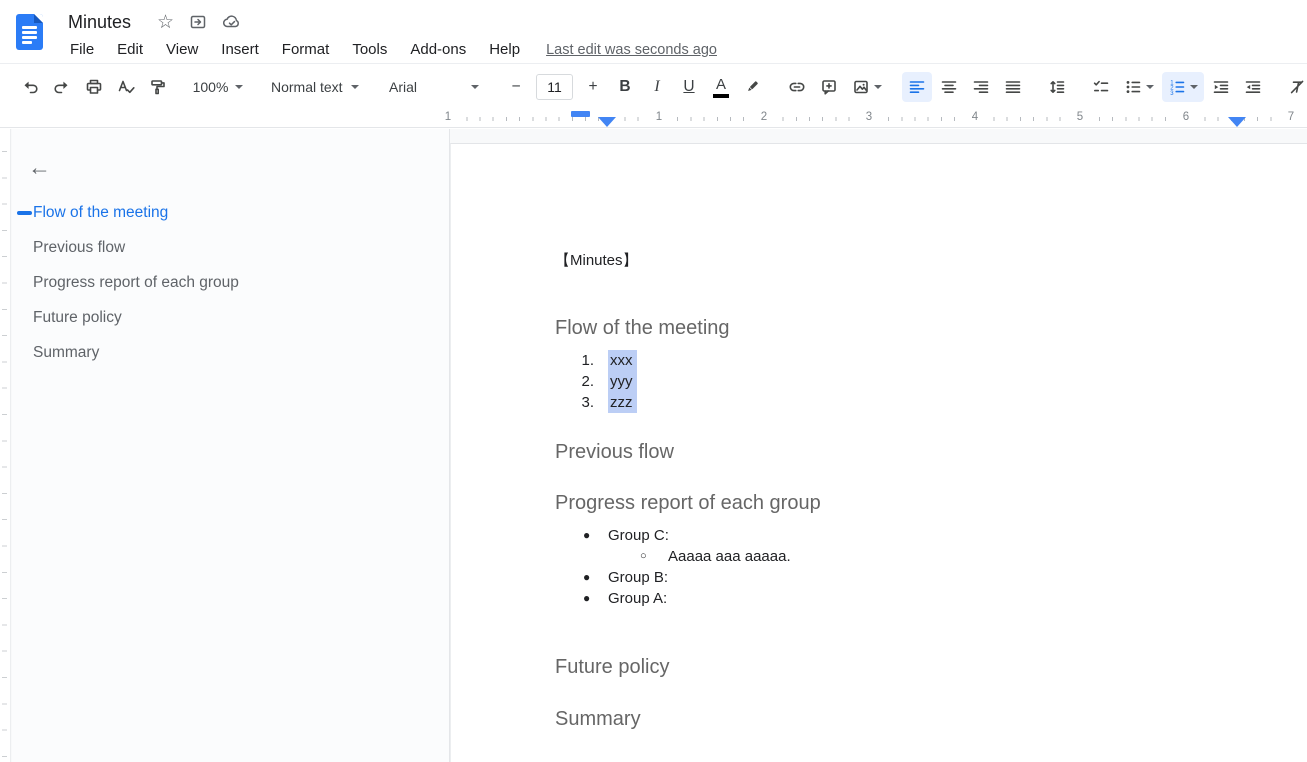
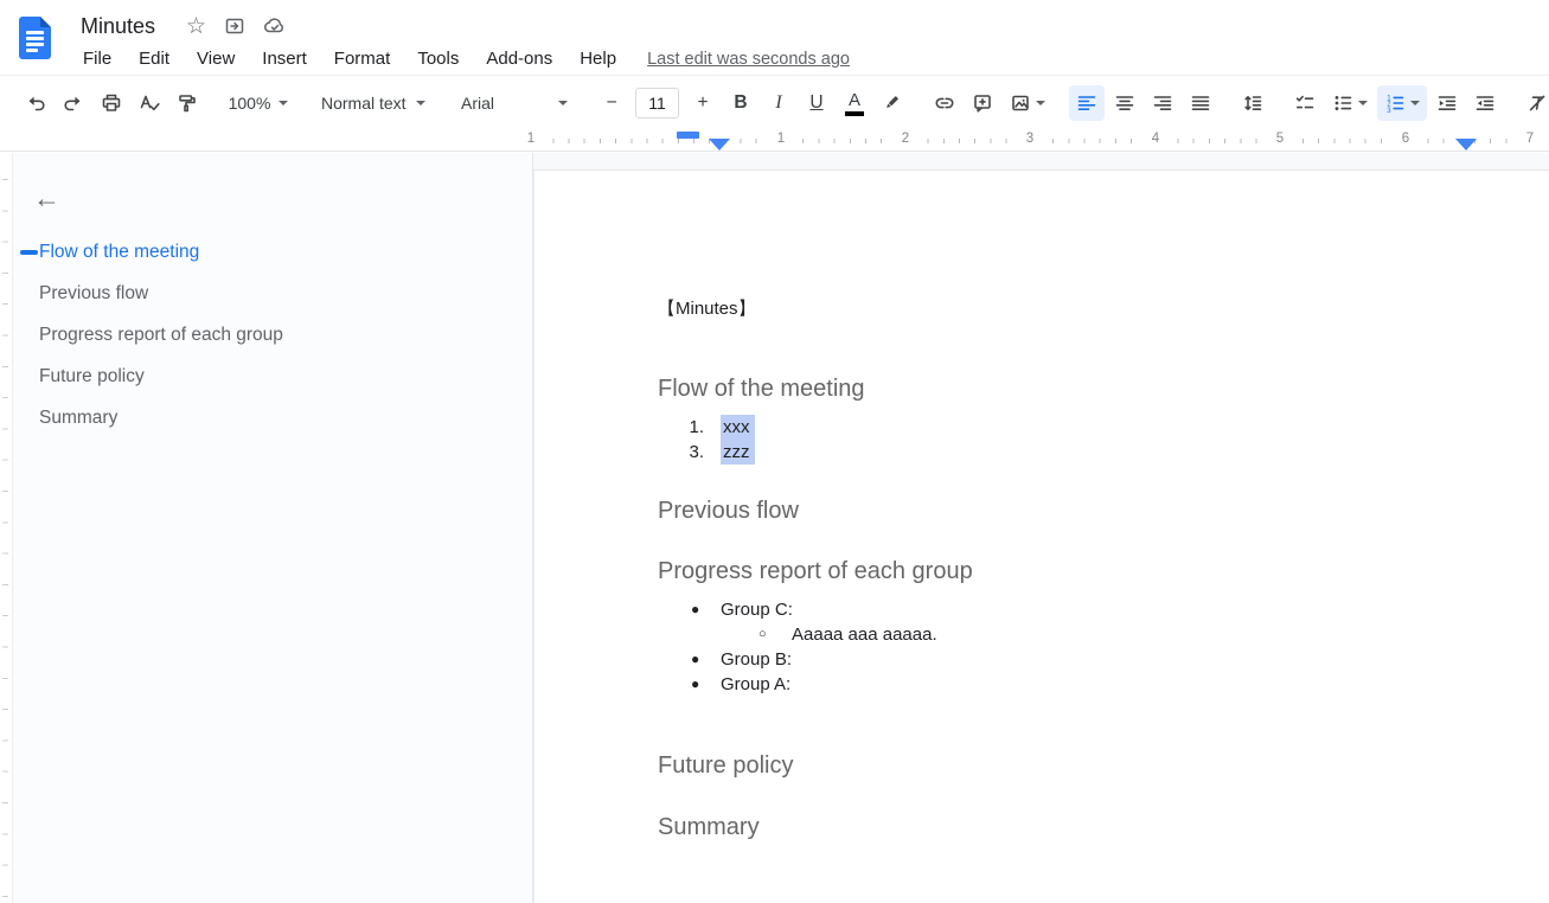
  Minutes
  ☆
  File
  Edit
  View
  Insert
  Format
  Tools
  Add-ons
  Help
  Last edit was seconds ago
  100%
  Normal text
  Arial
  −
  11
  +
  B
  I
  U
  A
  1
  1
  2
  3
  4
  5
  6
  7
  ←
  Flow of the meeting
  Previous flow
  Progress report of each group
  Future policy
  Summary
  【Minutes】
  Flow of the meeting
  1.
  xxx
- 2.
- yyy
  3.
  zzz
  Previous flow
  Progress report of each group
  ●
  Group C:
  ○
  Aaaaa aaa aaaaa.
  ●
  Group B:
  ●
  Group A:
  Future policy
  Summary
